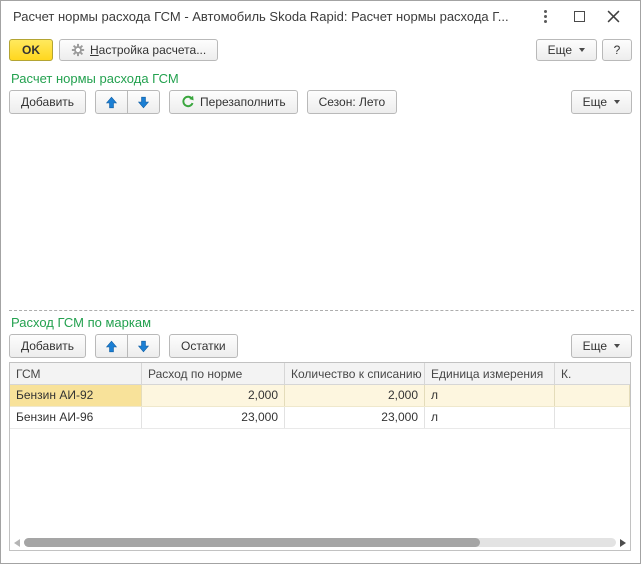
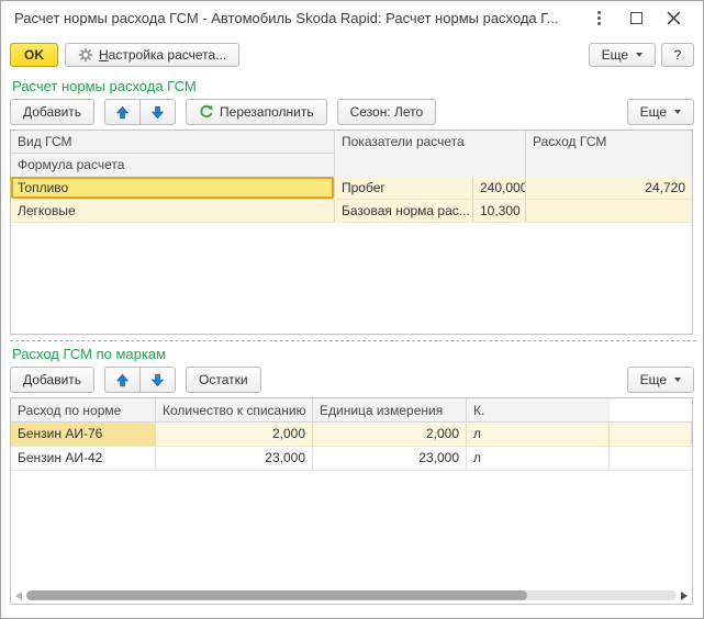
  Расчет нормы расхода ГСМ - Автомобиль Skoda Rapid: Расчет нормы расхода Г...
  OK
  Настройка расчета...
  Еще
  ?
  Расчет нормы расхода ГСМ
  Добавить
  Перезаполнить
  Сезон: Лето
  Еще
+ Вид ГСМ
+ Формула расчета
+ Показатели расчета
+ Расход ГСМ
+ Топливо
+ Пробег
+ 240,000
+ 24,720
+ Легковые
+ Базовая норма рас...
+ 10,300
  Расход ГСМ по маркам
  Добавить
  Остатки
  Еще
- ГСМ
  Расход по норме
  Количество к списанию
  Единица измерения
  К.
- Бензин АИ-92
+ Бензин АИ-76
  2,000
  2,000
  л
- Бензин АИ-96
+ Бензин АИ-42
  23,000
  23,000
  л
